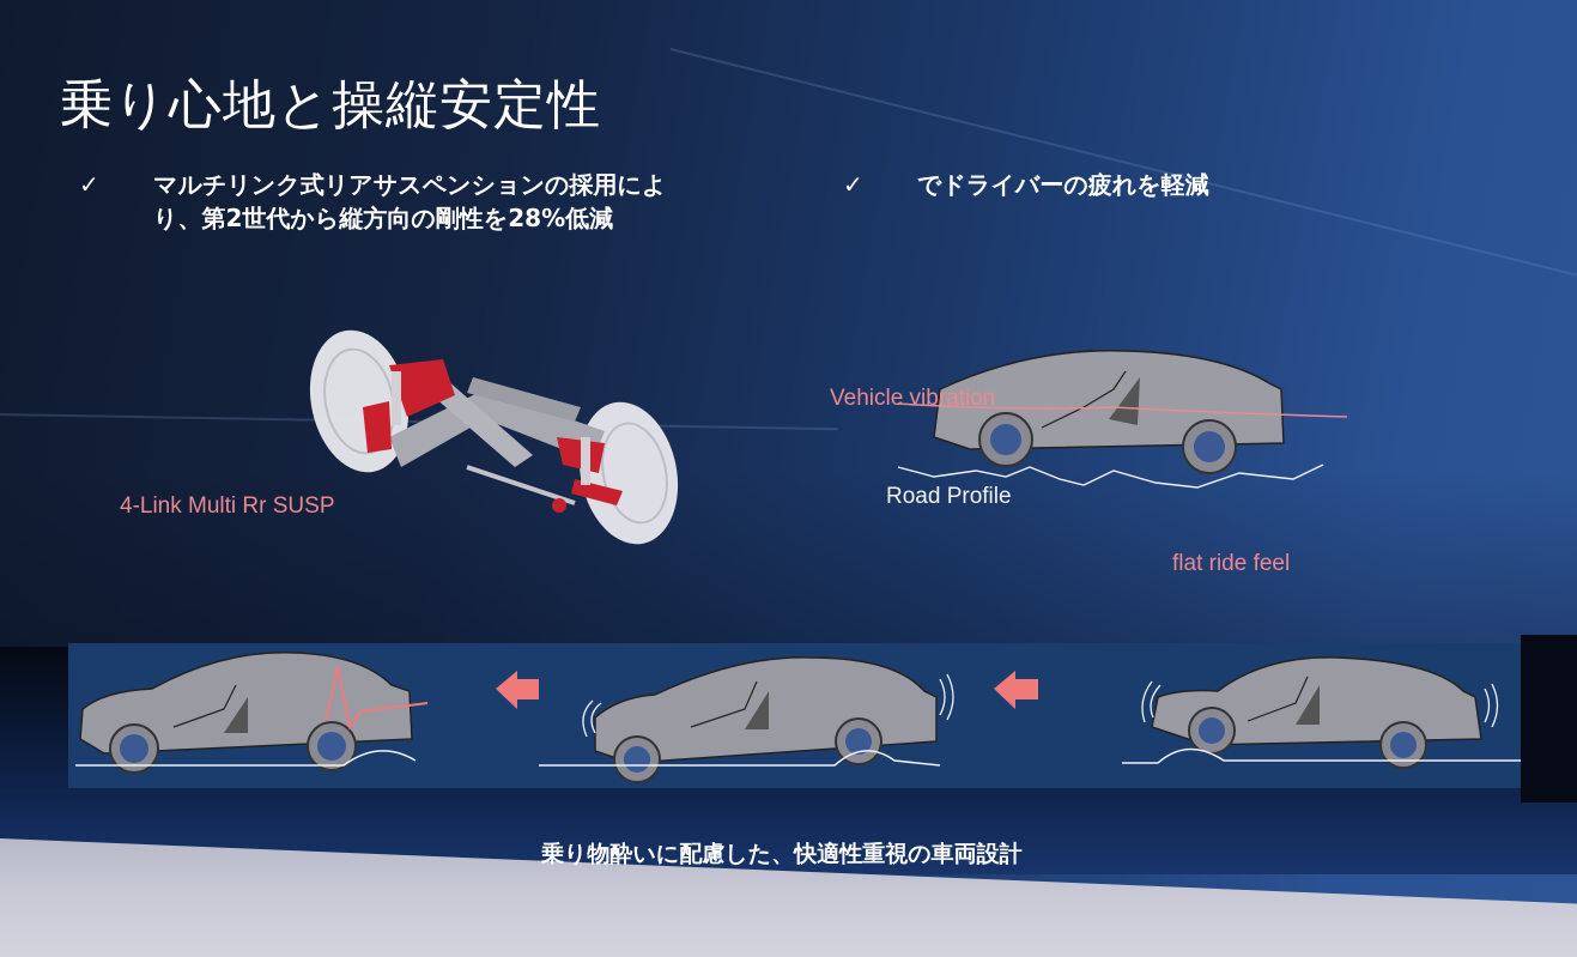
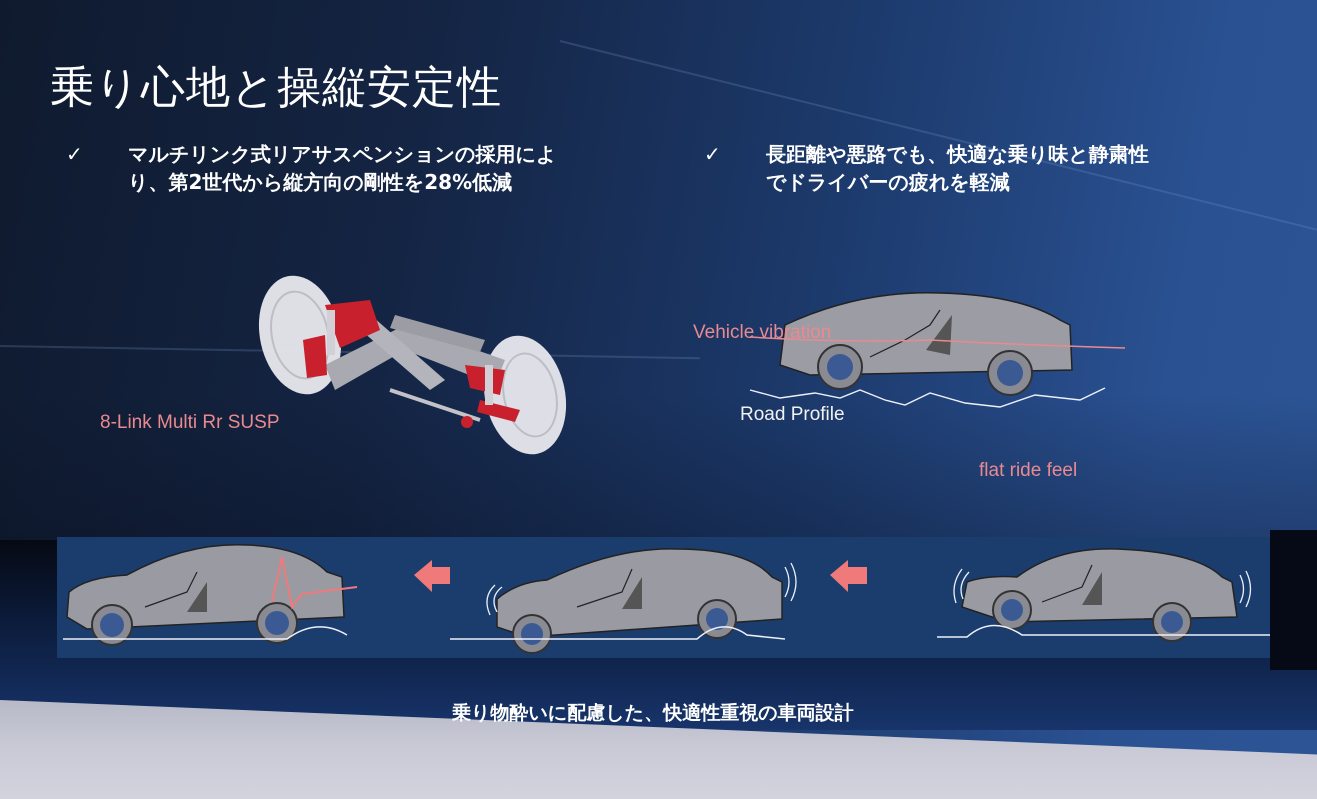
  乗り心地と操縦安定性
  ✓
  マルチリンク式リアサスペンションの採用によ
  り、第2世代から縦方向の剛性を28%低減
  ✓
+ 長距離や悪路でも、快適な乗り味と静粛性
  でドライバーの疲れを軽減
- 4-Link Multi Rr SUSP
+ 8-Link Multi Rr SUSP
  Vehicle vibration
  Road Profile
  flat ride feel
  乗り物酔いに配慮した、快適性重視の車両設計
